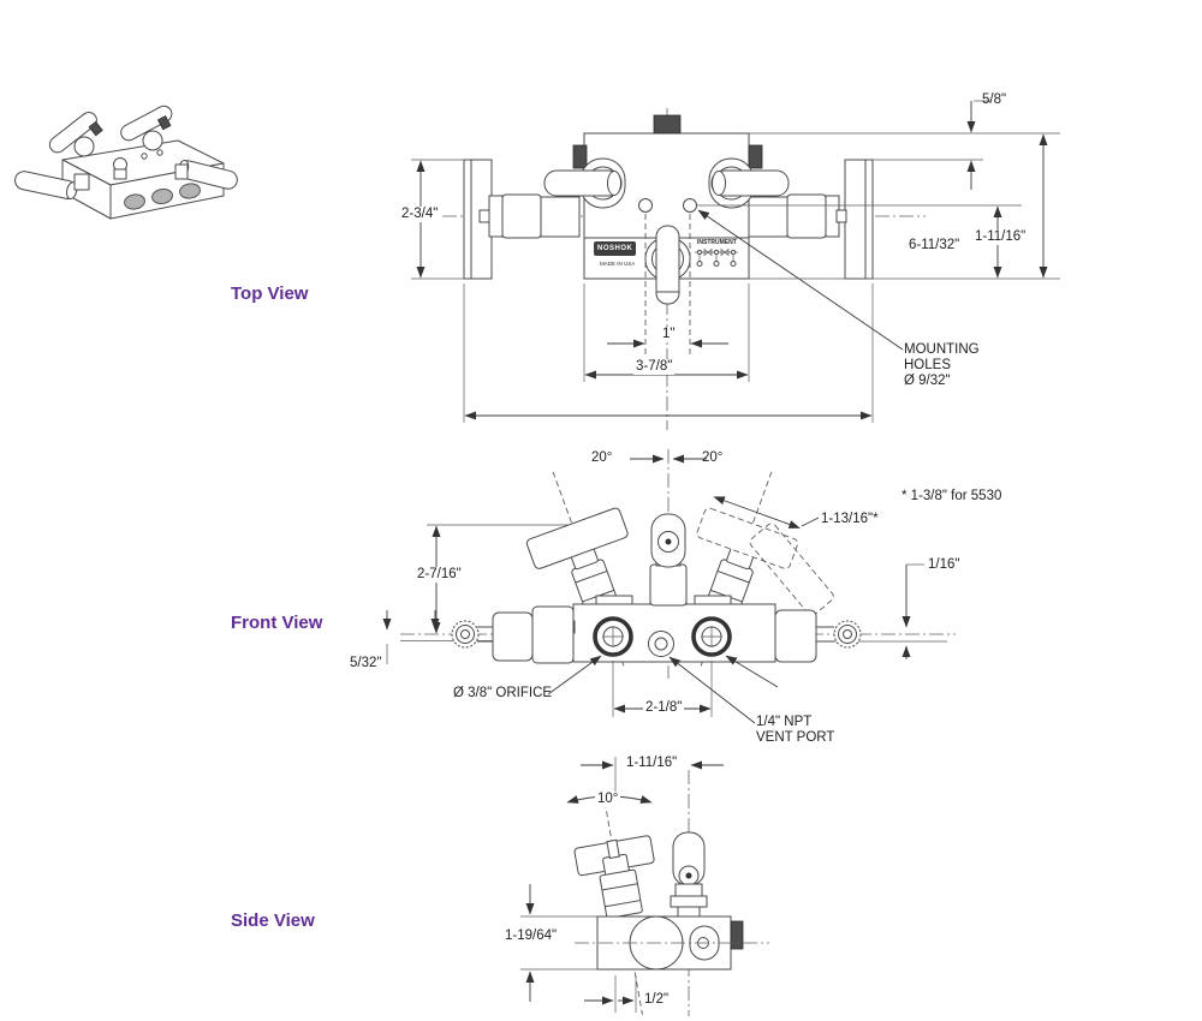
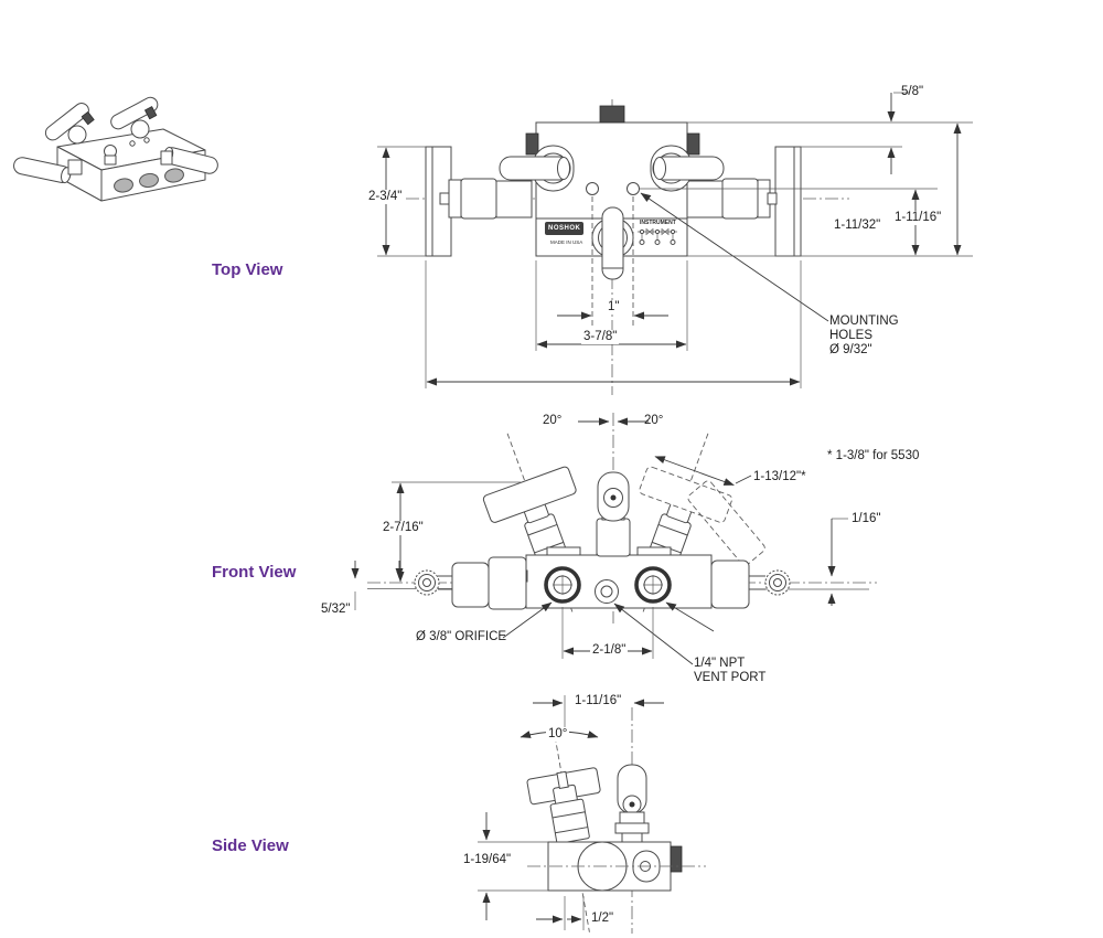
  Top View
  Front View
  Side View
  2-3/4"
  5/8"
- 6-11/32"
+ 1-11/32"
  1-11/16"
  1"
  3-7/8"
  MOUNTING
  HOLES
  Ø 9/32"
  20°
  20°
  * 1-3/8" for 5530
- 1-13/16"*
+ 1-13/12"*
  2-7/16"
  1/16"
  5/32"
  2-1/8"
  Ø 3/8" ORIFICE
  1/4" NPT
  VENT PORT
  1-11/16"
  10°
  1-19/64"
  1/2"
